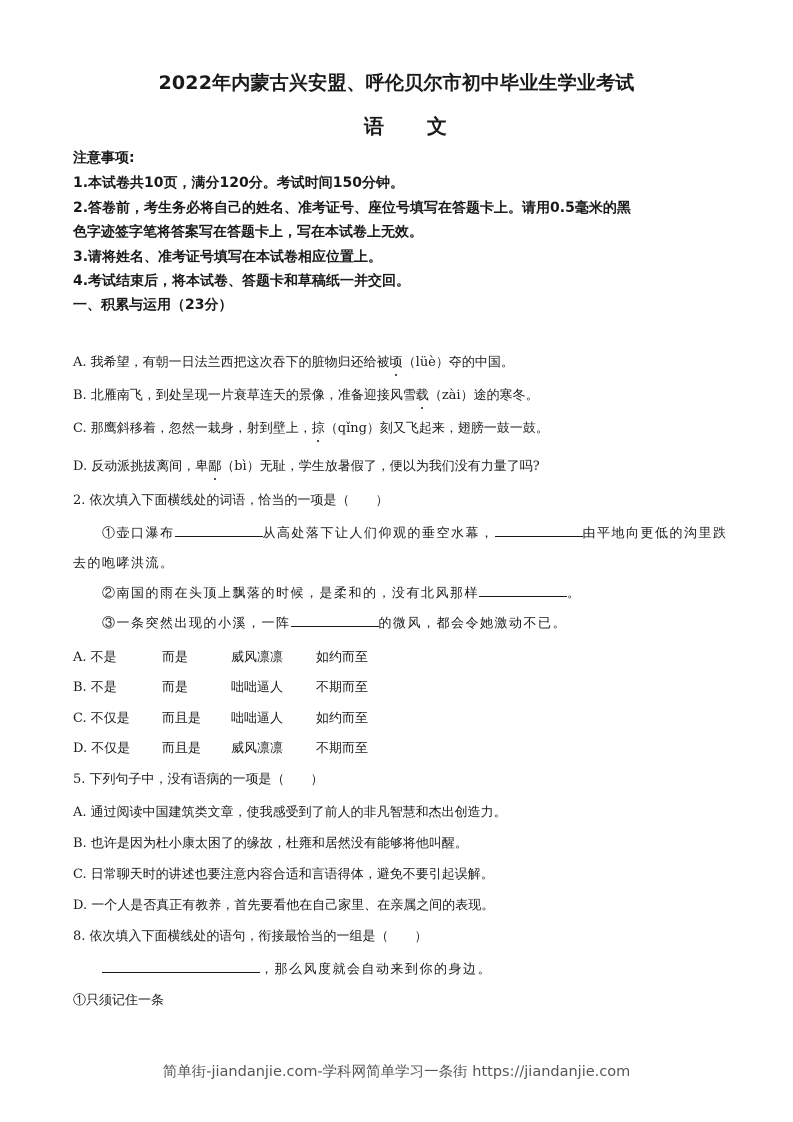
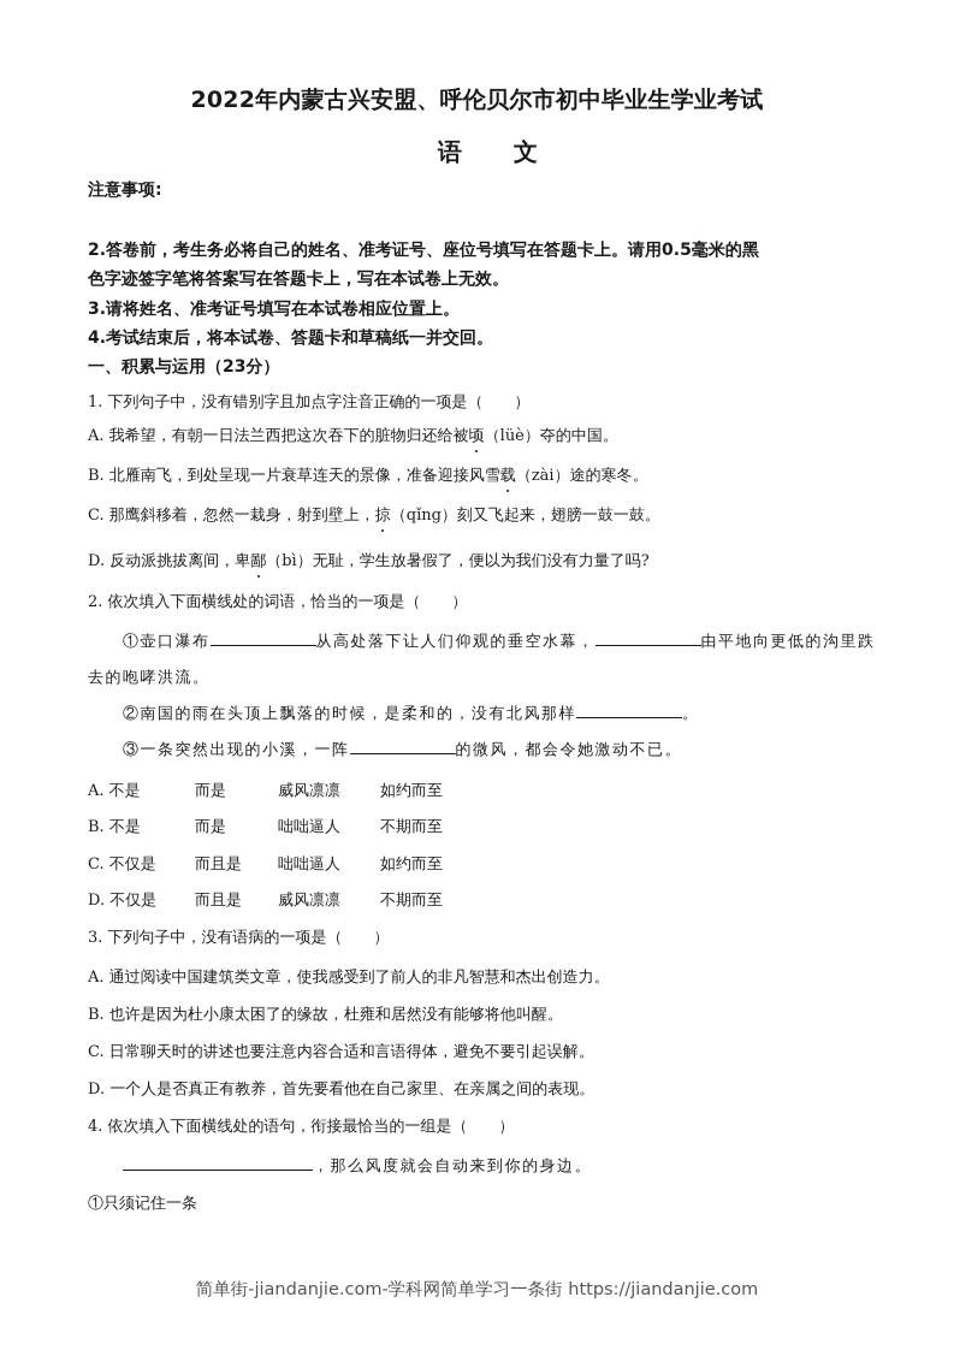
  2022年内蒙古兴安盟、呼伦贝尔市初中毕业生学业考试
  语 文
  注意事项:
- 1.本试卷共10页，满分120分。考试时间150分钟。
  2.答卷前，考生务必将自己的姓名、准考证号、座位号填写在答题卡上。请用0.5毫米的黑
  色字迹签字笔将答案写在答题卡上，写在本试卷上无效。
  3.请将姓名、准考证号填写在本试卷相应位置上。
  4.考试结束后，将本试卷、答题卡和草稿纸一并交回。
  一、积累与运用（23分）
+ 1. 下列句子中，没有错别字且加点字注音正确的一项是（ ）
  A. 我希望，有朝一日法兰西把这次吞下的脏物归还给被顷（lüè）夺的中国。
  B. 北雁南飞，到处呈现一片衰草连天的景像，准备迎接风雪载（zài）途的寒冬。
  C. 那鹰斜移着，忽然一栽身，射到壁上，掠（qǐng）刻又飞起来，翅膀一鼓一鼓。
  D. 反动派挑拔离间，卑鄙（bì）无耻，学生放暑假了，便以为我们没有力量了吗?
  2. 依次填入下面横线处的词语，恰当的一项是（ ）
  ①壶口瀑布 从高处落下让人们仰观的垂空水幕， 由平地向更低的沟里跌
  去的咆哮洪流。
  ②南国的雨在头顶上飘落的时候，是柔和的，没有北风那样 。
  ③一条突然出现的小溪，一阵 的微风，都会令她激动不已。
  A. 不是
  而是
  威风凛凛
  如约而至
  B. 不是
  而是
  咄咄逼人
  不期而至
  C. 不仅是
  而且是
  咄咄逼人
  如约而至
  D. 不仅是
  而且是
  威风凛凛
  不期而至
- 5. 下列句子中，没有语病的一项是（ ）
+ 3. 下列句子中，没有语病的一项是（ ）
  A. 通过阅读中国建筑类文章，使我感受到了前人的非凡智慧和杰出创造力。
  B. 也许是因为杜小康太困了的缘故，杜雍和居然没有能够将他叫醒。
  C. 日常聊天时的讲述也要注意内容合适和言语得体，避免不要引起误解。
  D. 一个人是否真正有教养，首先要看他在自己家里、在亲属之间的表现。
- 8. 依次填入下面横线处的语句，衔接最恰当的一组是（ ）
+ 4. 依次填入下面横线处的语句，衔接最恰当的一组是（ ）
  ，那么风度就会自动来到你的身边。
  ①只须记住一条
  简单街-jiandanjie.com-学科网简单学习一条街 https://jiandanjie.com
